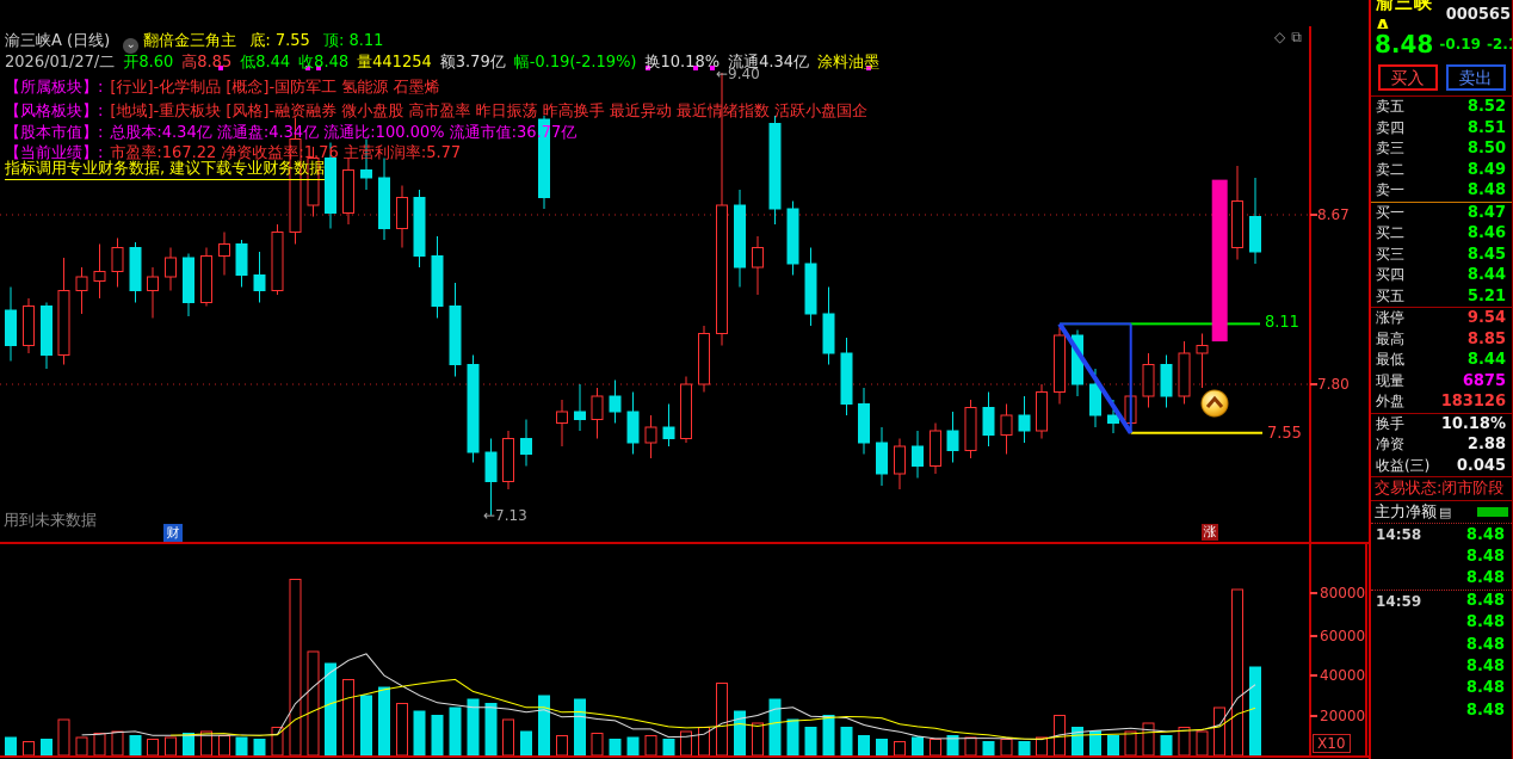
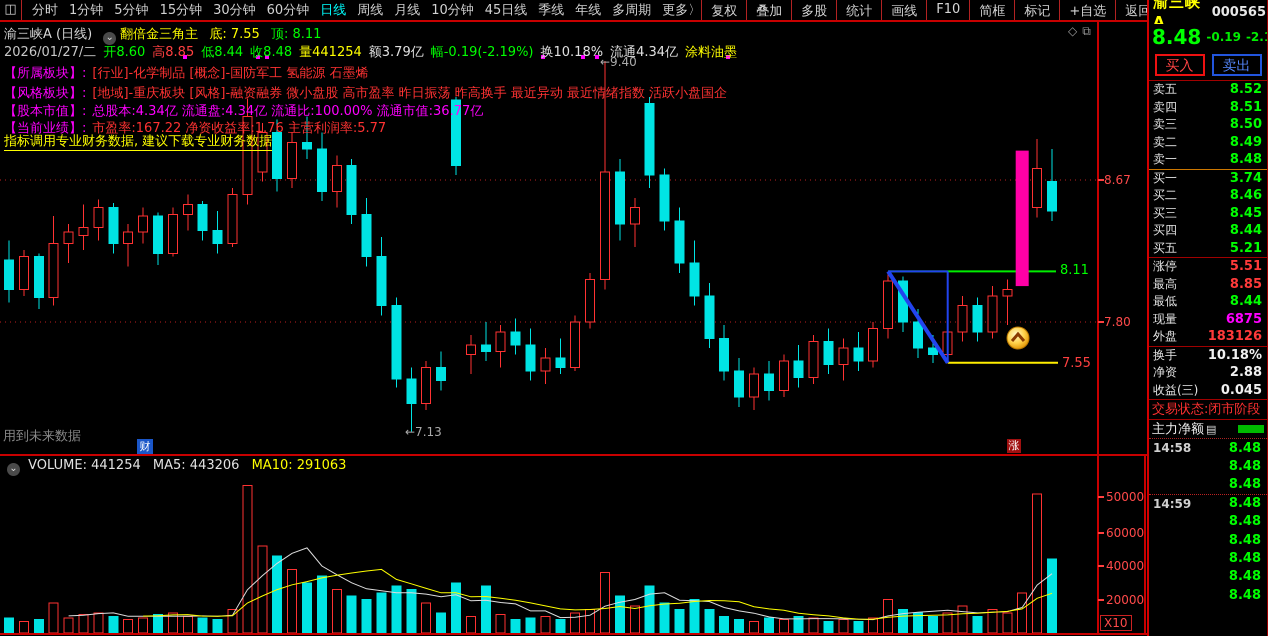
+ ◫
+ 分时
+ 1分钟
+ 5分钟
+ 15分钟
+ 30分钟
+ 60分钟
+ 日线
+ 周线
+ 月线
+ 10分钟
+ 45日线
+ 季线
+ 年线
+ 多周期
+ 更多〉
+ 复权
+ 叠加
+ 多股
+ 统计
+ 画线
+ F10
+ 简框
+ 标记
+ +自选
+ 返回
  渝三峡A (日线) ⌄ 翻倍金三角主 底: 7.55 顶: 8.11
  2026/01/27/二 开8.60 高8.85 低8.44 收8.48 量441254 额3.79亿 幅-0.19(-2.19%) 换10.18% 流通4.34亿 涂料油墨
  【所属板块】: [行业]-化学制品 [概念]-国防军工 氢能源 石墨烯
  【风格板块】: [地域]-重庆板块 [风格]-融资融券 微小盘股 高市盈率 昨日振荡 昨高换手 最近异动 最近情绪指数 活跃小盘国企
  【股本市值】: 总股本:4.34亿 流通盘:4.34亿 流通比:100.00% 流通市值:36.77亿
  【当前业绩】: 市盈率:167.22 净资收益率:1.76 主营利润率:5.77
  指标调用专业财务数据, 建议下载专业财务数据
  ◇⧉
  8.67
  7.80
  8.11
  7.55
  ←9.40
  ←7.13
  用到未来数据
  财
  涨
- 80000
+ 50000
  60000
  40000
  20000
  X10
+ ⌄ VOLUME: 441254 MA5: 443206 MA10: 291063
  渝三峡A
  000565
  8.48
  -0.19
  买入
  卖出
  卖五
  8.52
  卖四
  8.51
  卖三
  8.50
  卖二
  8.49
  卖一
  8.48
  买一
- 8.47
+ 3.74
  买二
  8.46
  买三
  8.45
  买四
  8.44
  买五
  5.21
  涨停
- 9.54
+ 5.51
  最高
  8.85
  最低
  8.44
  现量
  6875
  外盘
  183126
  换手
  10.18%
  净资
  2.88
  收益(三)
  0.045
  交易状态:闭市阶段
  主力净额
  ▤
  14:58
  8.48
  8.48
  8.48
  14:59
  8.48
  8.48
  8.48
  8.48
  8.48
  8.48
